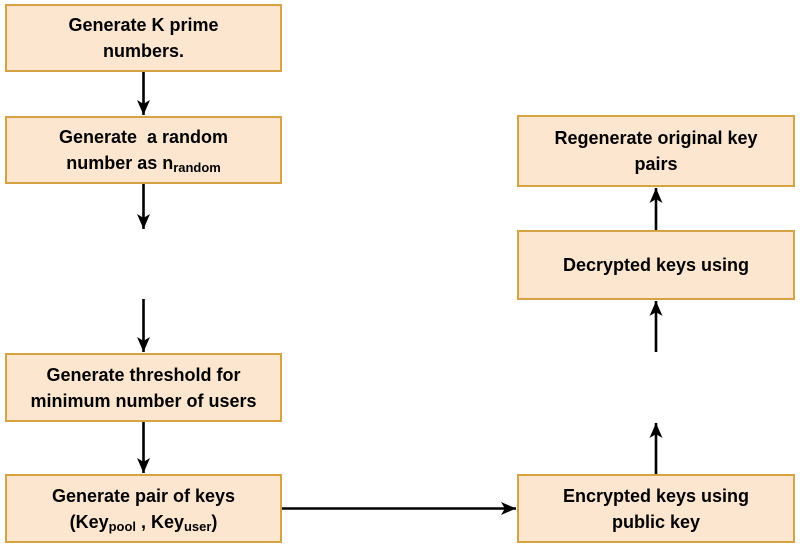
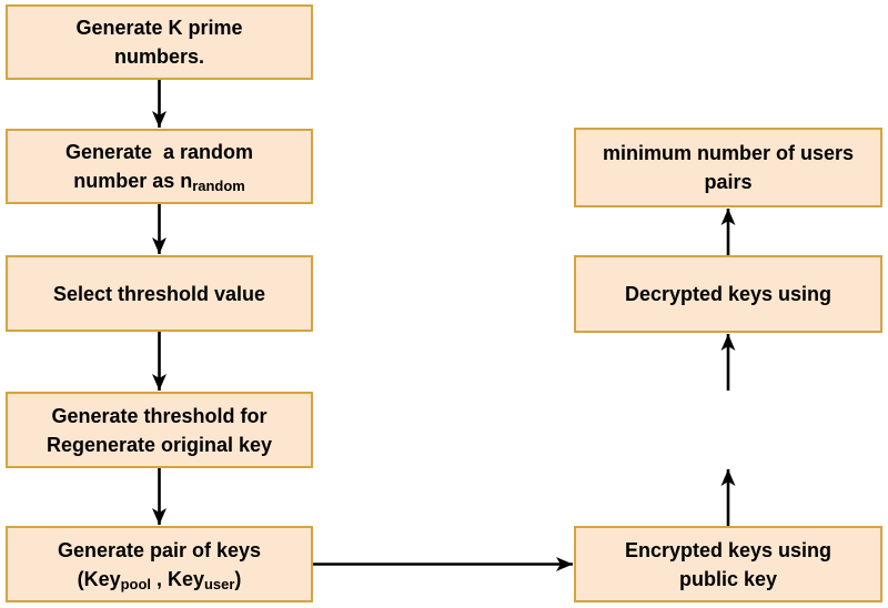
  Generate K prime
  numbers.
  Generate a random
  number as nrandom
+ Select threshold value
  Generate threshold for
- minimum number of users
+ Regenerate original key
  Generate pair of keys
  (Keypool , Keyuser)
  Encrypted keys using
  public key
  Decrypted keys using
- Regenerate original key
+ minimum number of users
  pairs
